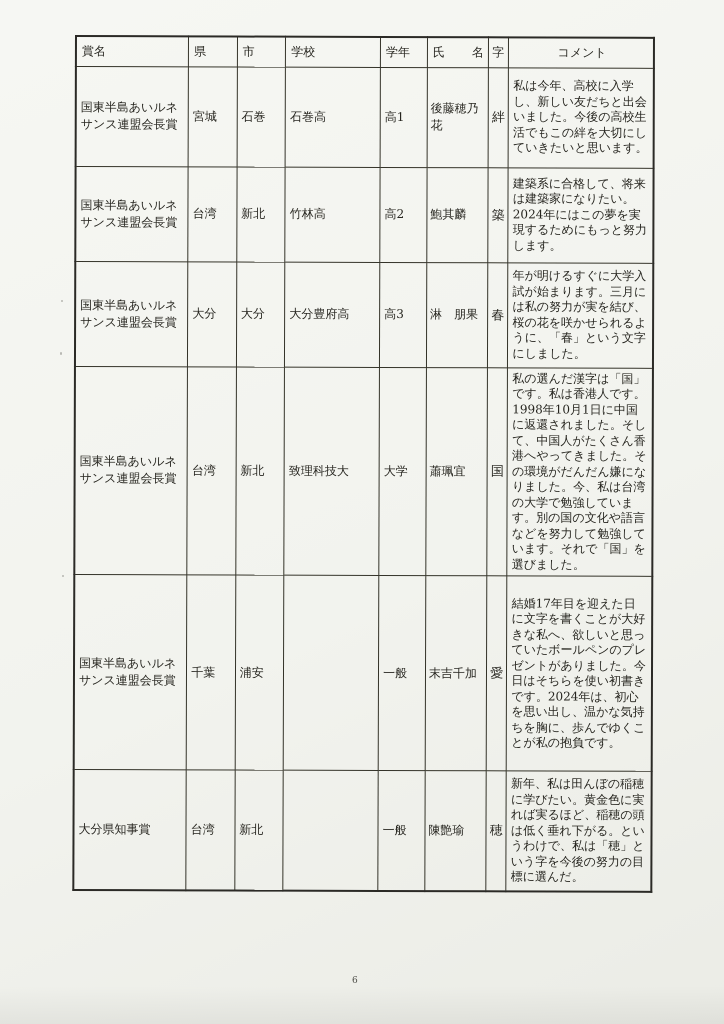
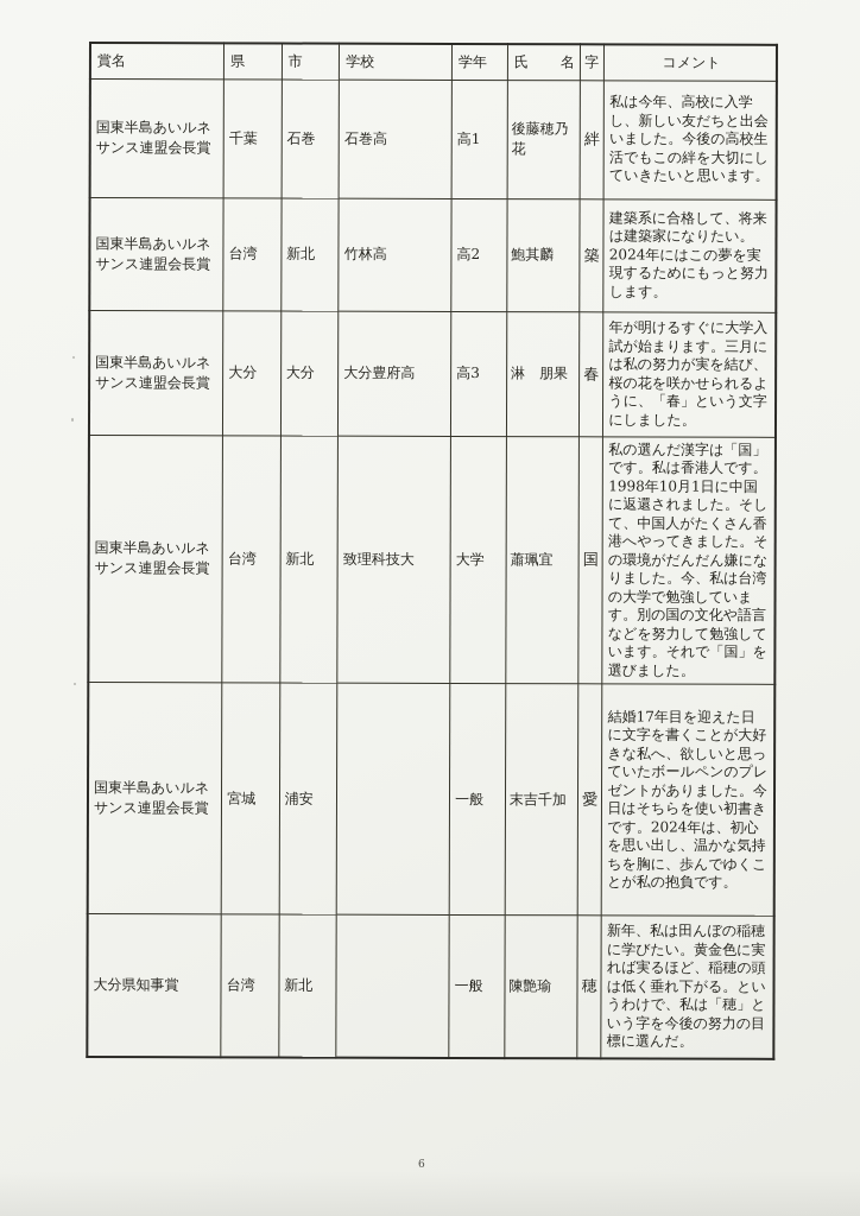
  賞名	県	市	学校	学年	氏 名	字	コメント
- 国東半島あいルネサンス連盟会長賞	宮城	石巻	石巻高	高1	後藤穂乃花	絆	私は今年、高校に入学し、新しい友だちと出会いました。今後の高校生活でもこの絆を大切にしていきたいと思います。
+ 国東半島あいルネサンス連盟会長賞	千葉	石巻	石巻高	高1	後藤穂乃花	絆	私は今年、高校に入学し、新しい友だちと出会いました。今後の高校生活でもこの絆を大切にしていきたいと思います。
  国東半島あいルネサンス連盟会長賞	台湾	新北	竹林高	高2	鮑其麟	築	建築系に合格して、将来は建築家になりたい。2024年にはこの夢を実現するためにもっと努力します。
  国東半島あいルネサンス連盟会長賞	大分	大分	大分豊府高	高3	淋 朋果	春	年が明けるすぐに大学入試が始まります。三月には私の努力が実を結び、桜の花を咲かせられるように、「春」という文字にしました。
  国東半島あいルネサンス連盟会長賞	台湾	新北	致理科技大	大学	蕭珮宜	国	私の選んだ漢字は「国」です。私は香港人です。1998年10月1日に中国に返還されました。そして、中国人がたくさん香港へやってきました。その環境がだんだん嫌になりました。今、私は台湾の大学で勉強しています。別の国の文化や語言などを努力して勉強しています。それで「国」を選びました。
- 国東半島あいルネサンス連盟会長賞	千葉	浦安		一般	末吉千加	愛	結婚17年目を迎えた日に文字を書くことが大好きな私へ、欲しいと思っていたボールペンのプレゼントがありました。今日はそちらを使い初書きです。2024年は、初心を思い出し、温かな気持ちを胸に、歩んでゆくことが私の抱負です。
+ 国東半島あいルネサンス連盟会長賞	宮城	浦安		一般	末吉千加	愛	結婚17年目を迎えた日に文字を書くことが大好きな私へ、欲しいと思っていたボールペンのプレゼントがありました。今日はそちらを使い初書きです。2024年は、初心を思い出し、温かな気持ちを胸に、歩んでゆくことが私の抱負です。
  大分県知事賞	台湾	新北		一般	陳艶瑜	穂	新年、私は田んぼの稲穂に学びたい。黄金色に実れば実るほど、稲穂の頭は低く垂れ下がる。というわけで、私は「穂」という字を今後の努力の目標に選んだ。
  6
